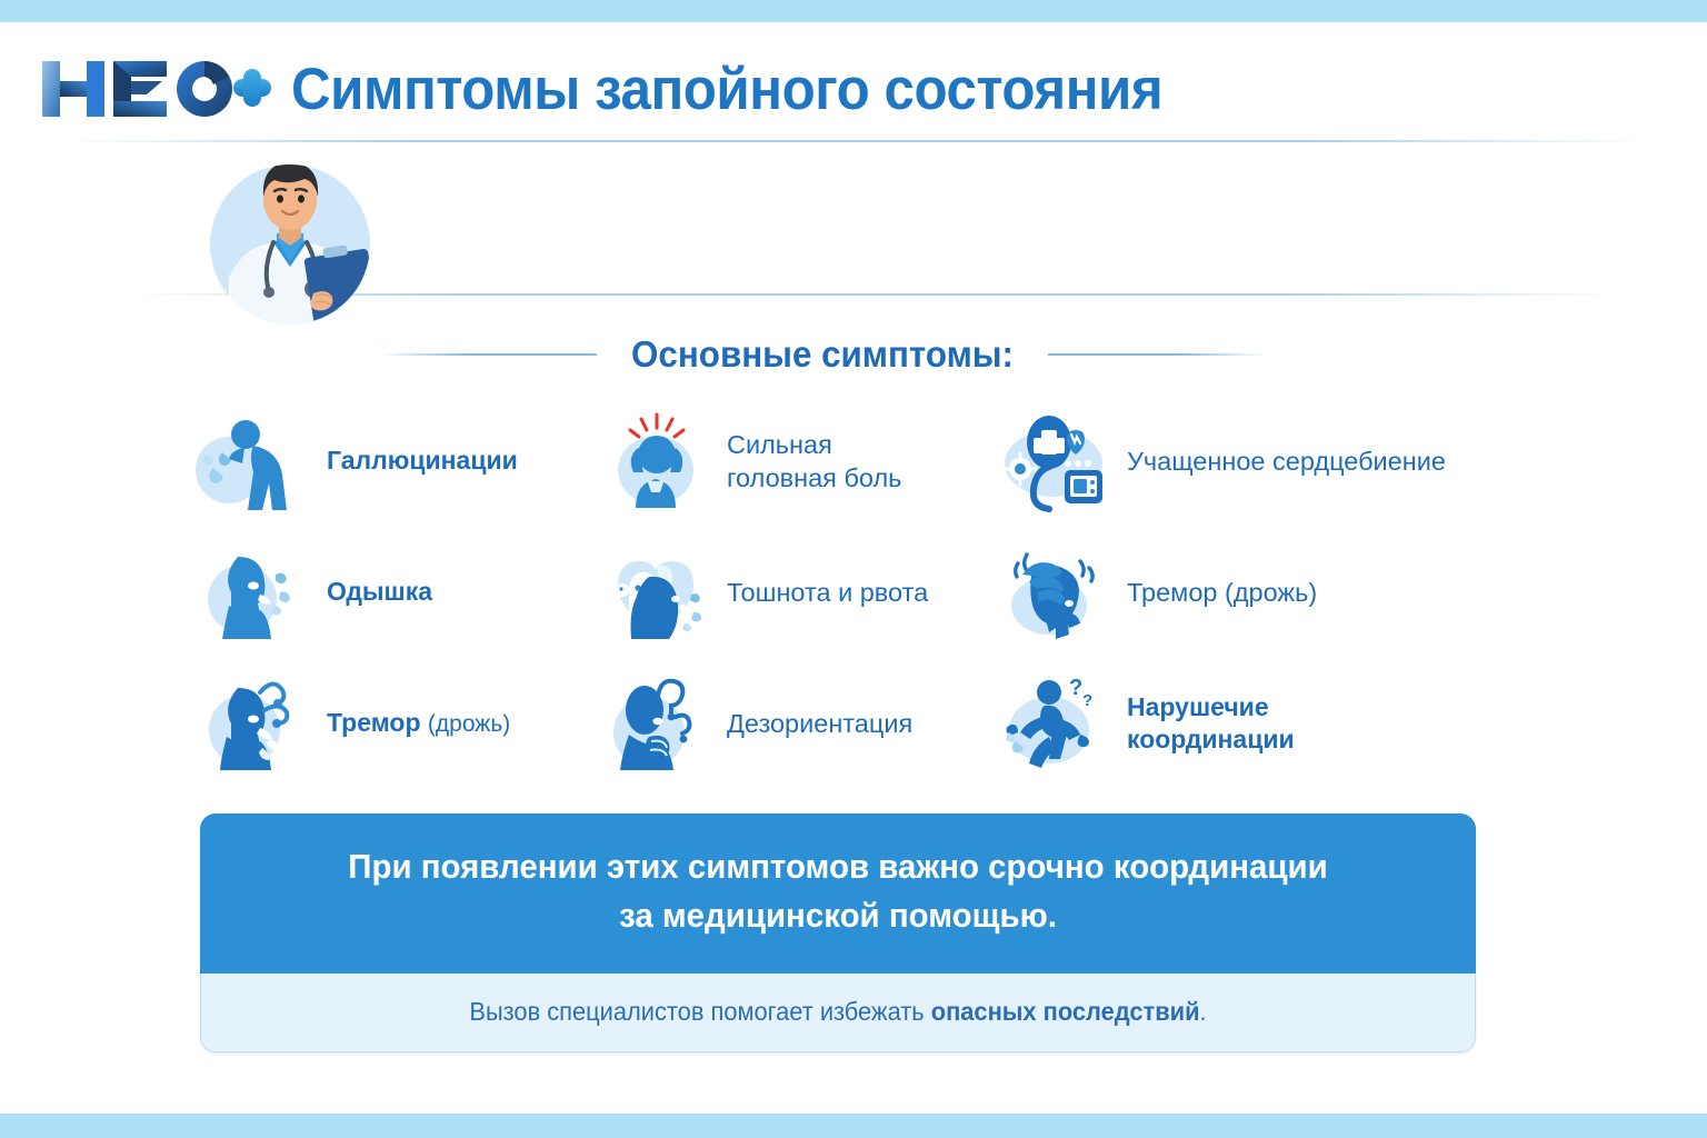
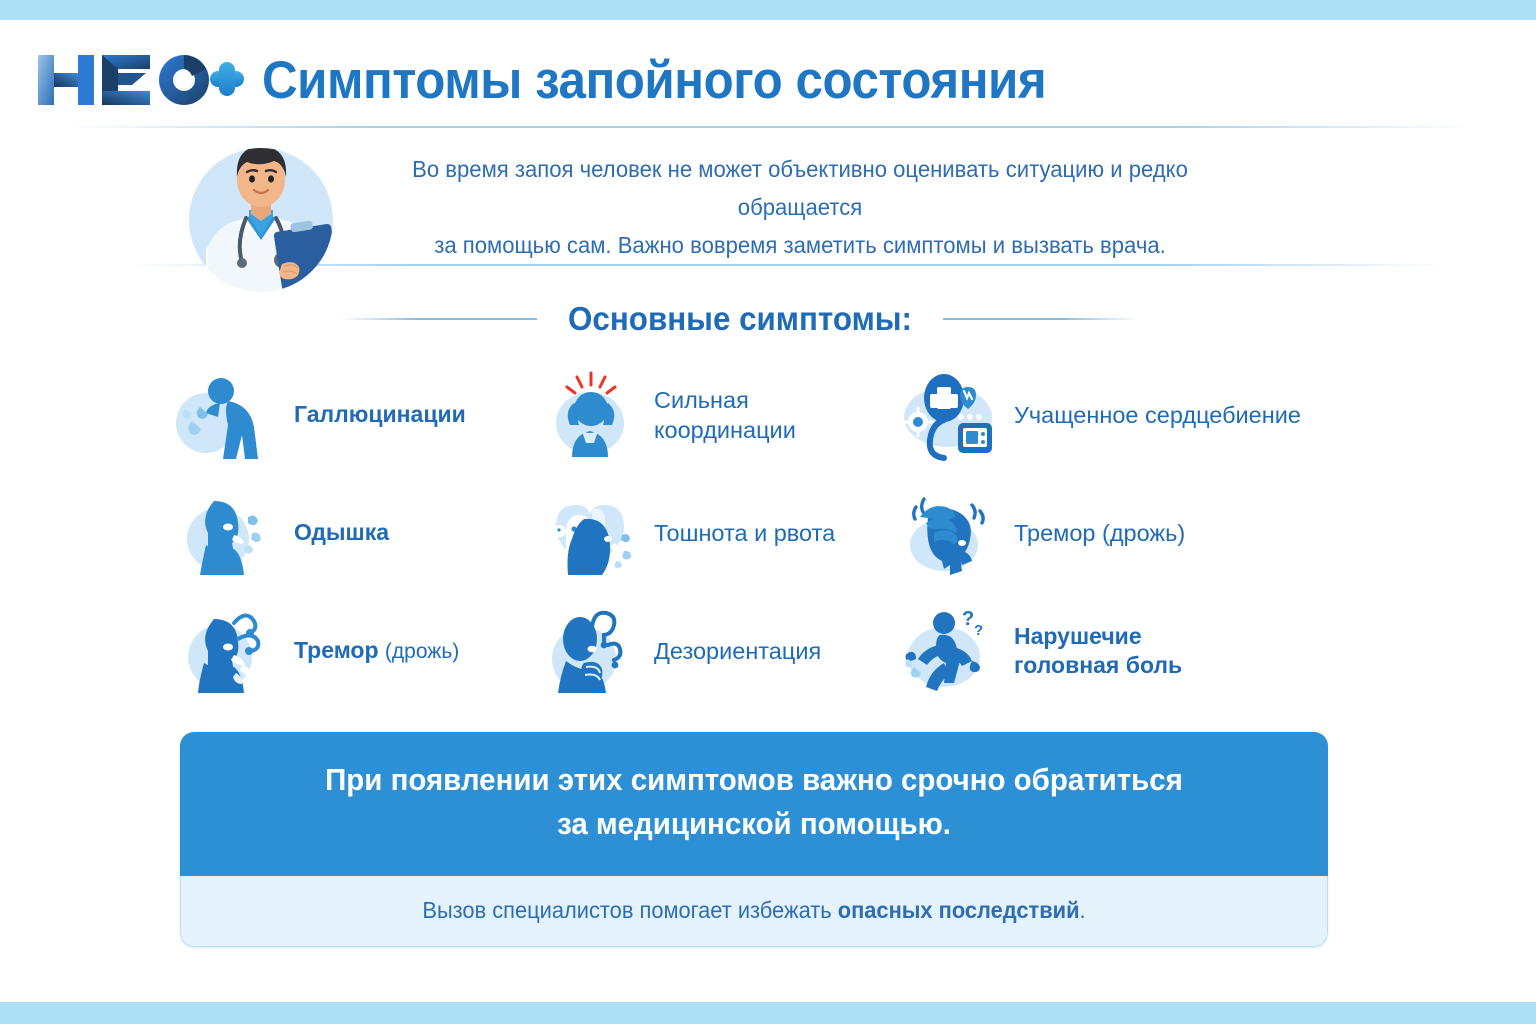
  Симптомы запойного состояния
+ Во время запоя человек не может объективно оценивать ситуацию и редко обращается
+ за помощью сам. Важно вовремя заметить симптомы и вызвать врача.
  Основные симптомы:
  Галлюцинации
  Сильная
- головная боль
+ координации
  Учащенное сердцебиение
  Одышка
  Тошнота и рвота
  Тремор (дрожь)
  Тремор (дрожь)
  Дезориентация
  ?
  ?
  Нарушечие
- координации
+ головная боль
- При появлении этих симптомов важно срочно координации
+ При появлении этих симптомов важно срочно обратиться
  за медицинской помощью.
  Вызов специалистов помогает избежать опасных последствий.
